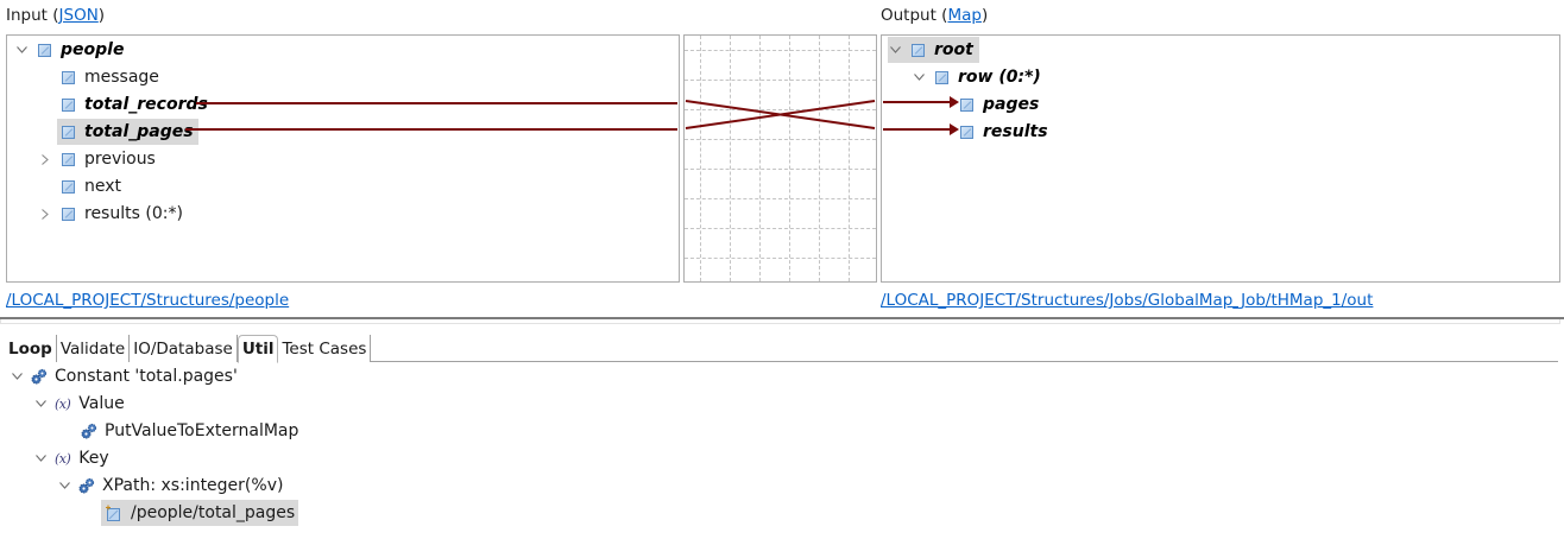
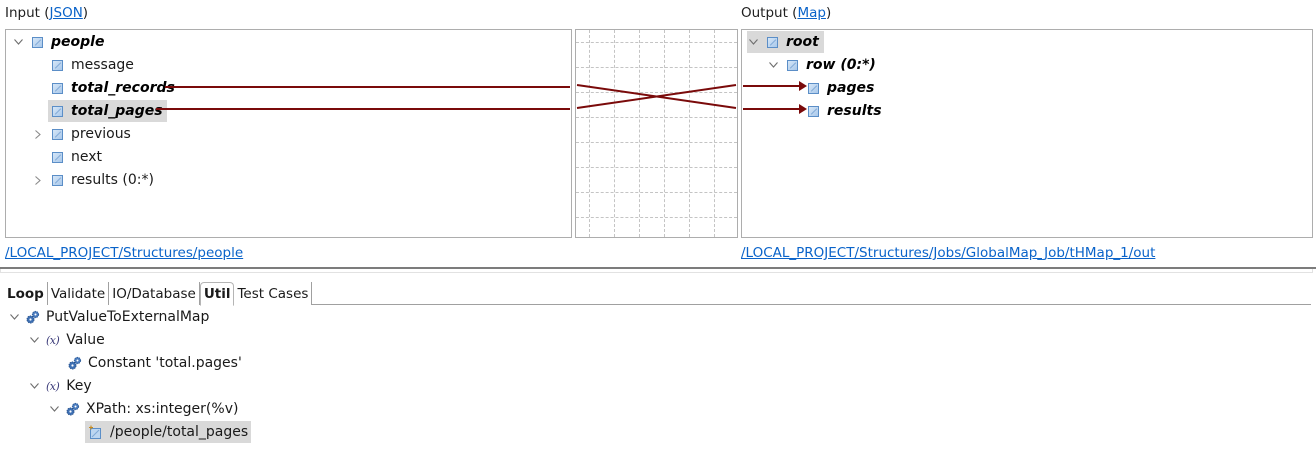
  Input (JSON)
  Output (Map)
  people
  message
  total_record
  total_pages
  previous
  next
  results (0:*)
  root
  row (0:*)
  pages
  results
  /LOCAL_PROJECT/Structures/people
  /LOCAL_PROJECT/Structures/Jobs/GlobalMap_Job/tHMap_1/out
  Loop
  Validate
  IO/Database
  Util
  Test Cases
- Constant 'total.pages'
+ PutValueToExternalMap
  (x)
  Value
- PutValueToExternalMap
+ Constant 'total.pages'
  (x)
  Key
  XPath: xs:integer(%v)
  /people/total_pages
